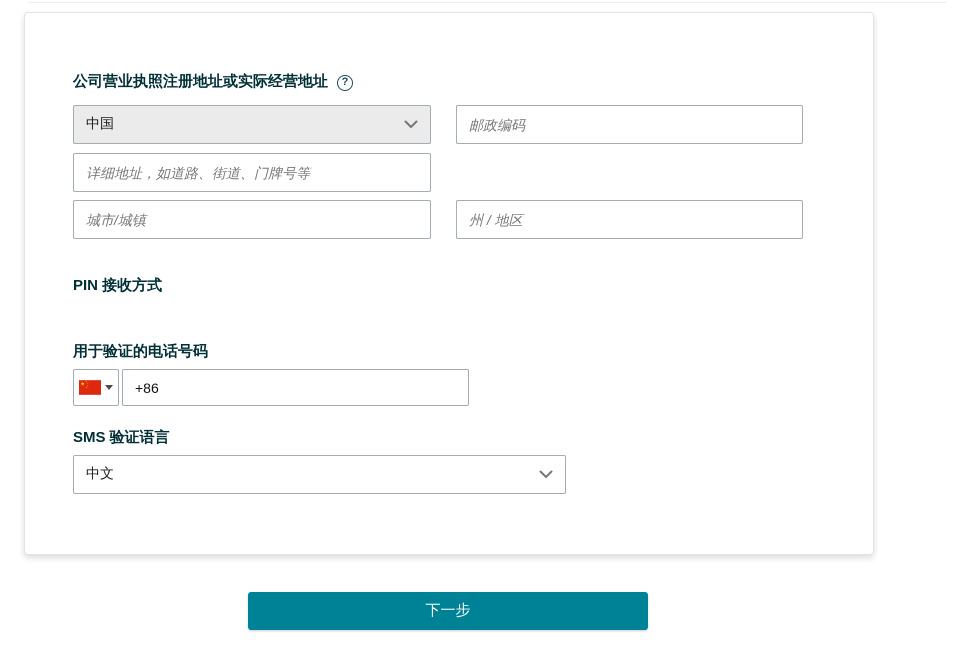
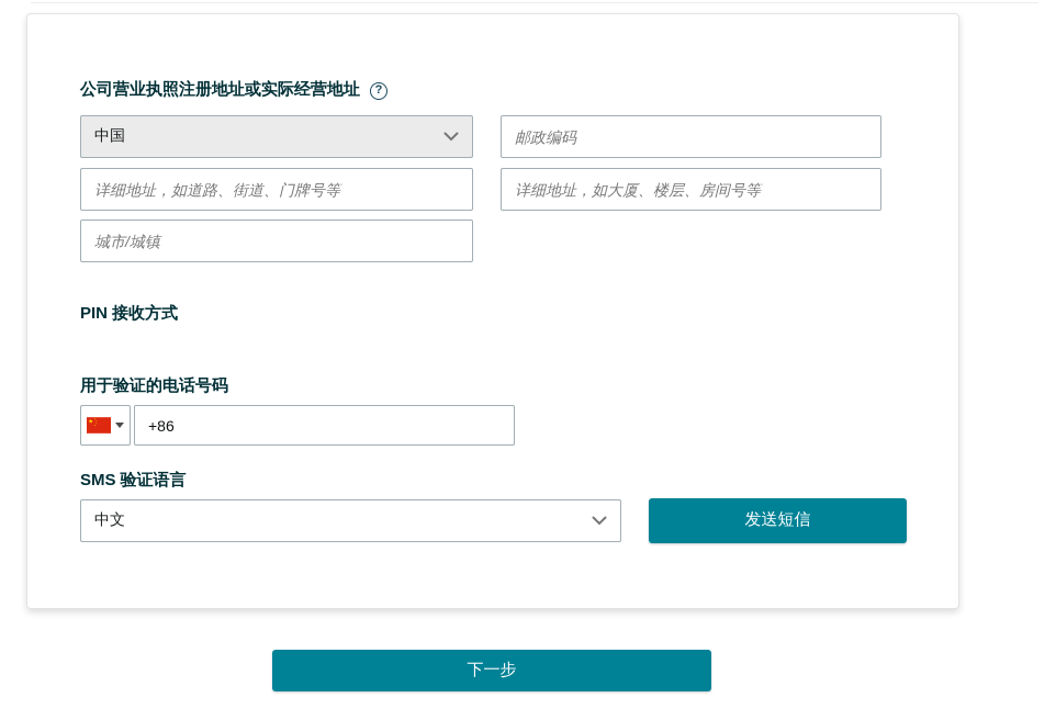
  公司营业执照注册地址或实际经营地址
  ?
  中国
  邮政编码
  详细地址，如道路、街道、门牌号等
+ 详细地址，如大厦、楼层、房间号等
  城市/城镇
- 州 / 地区
  PIN 接收方式
  用于验证的电话号码
  +86
  SMS 验证语言
  中文
+ 发送短信
  下一步
